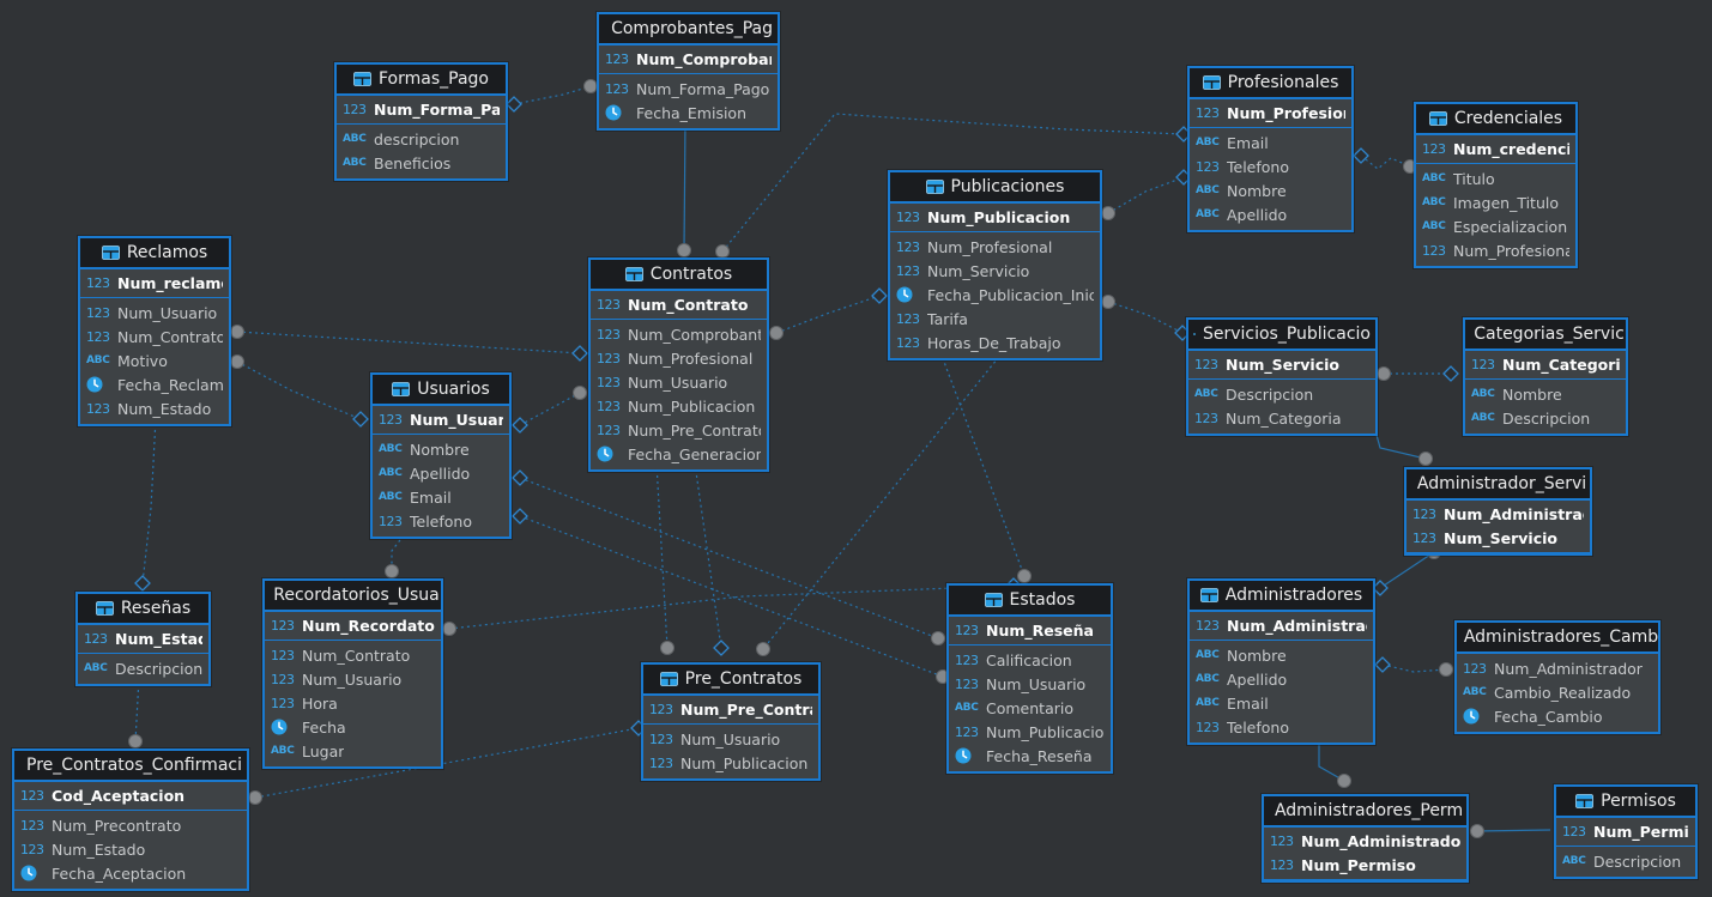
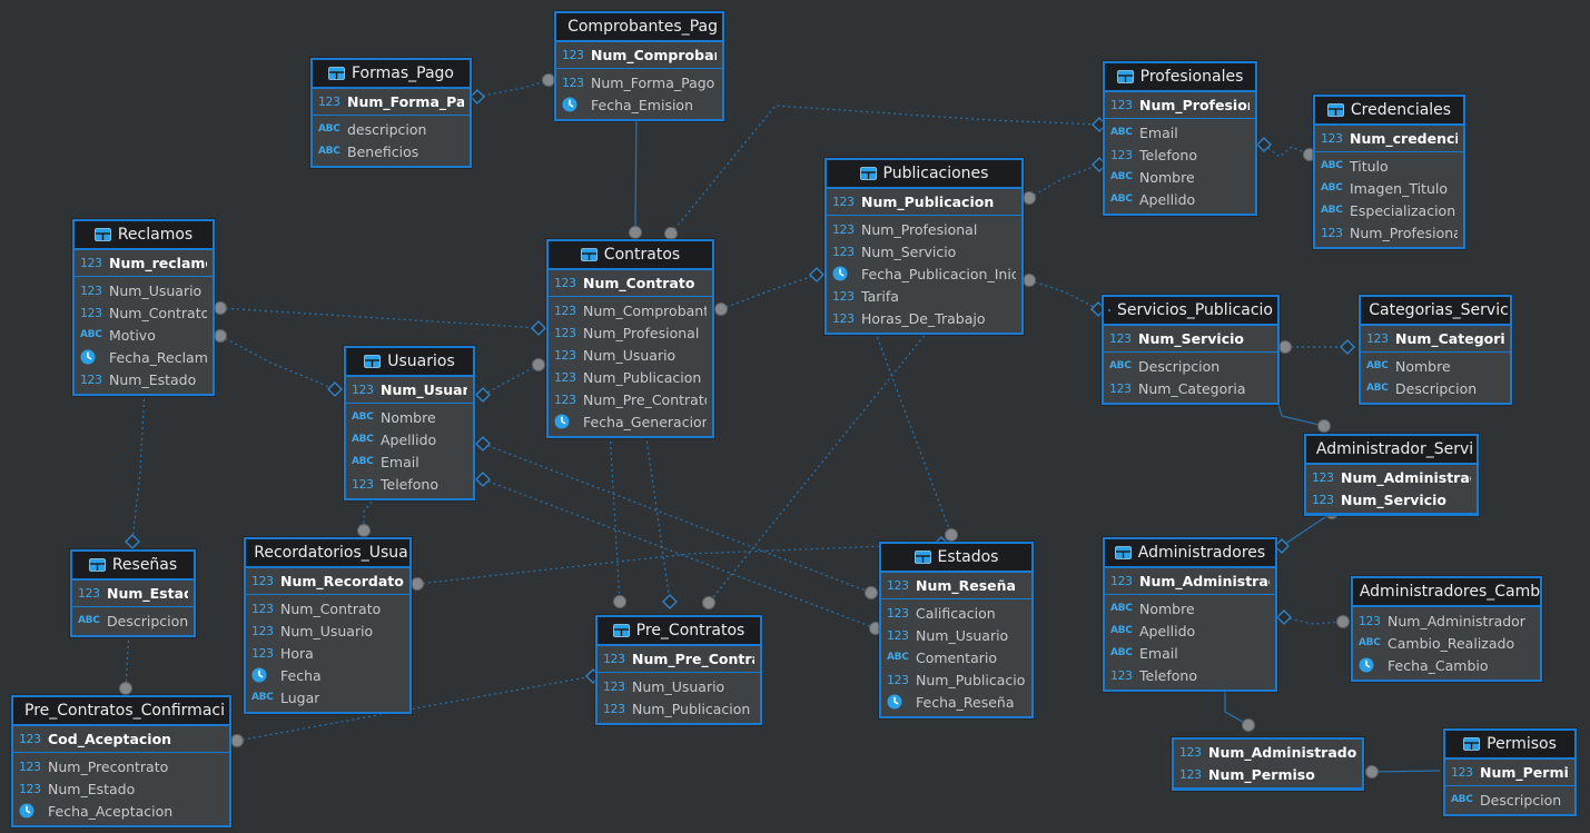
  Comprobantes_Pag
  123
  Num_Comproba
  123
  Num_Forma_Pago
  Fecha_Emision
  Formas_Pago
  123
  Num_Forma_Pa
  ABC
  descripcion
  ABC
  Beneficios
  Profesionales
  123
  Num_Profesio
  ABC
  Email
  123
  Telefono
  ABC
  Nombre
  ABC
  Apellido
  Credenciales
  123
  Num_credenci
  ABC
  Titulo
  ABC
  Imagen_Titulo
  ABC
  Especializacion
  123
  Num_Profesion
  Reclamos
  123
  Num_reclam
  123
  Num_Usuario
  123
  Num_Contrato
  ABC
  Motivo
  Fecha_Reclam
  123
  Num_Estado
  Publicaciones
  123
  Num_Publicacion
  123
  Num_Profesional
  123
  Num_Servicio
  Fecha_Publicacion_Inic
  123
  Tarifa
  123
  Horas_De_Trabajo
  Contratos
  123
  Num_Contrato
  123
  Num_Comprobant
  123
  Num_Profesional
  123
  Num_Usuario
  123
  Num_Publicacion
  123
  Num_Pre_Contrat
  Fecha_Generacion
  Usuarios
  123
  Num_Usuar
  ABC
  Nombre
  ABC
  Apellido
  ABC
  Email
  123
  Telefono
  Servicios_Publicacio
  123
  Num_Servicio
  ABC
  Descripcion
  123
  Num_Categoria
  Categorias_Servic
  123
  Num_Categori
  ABC
  Nombre
  ABC
  Descripcion
  Administrador_Servi
  123
  Num_Administra
  123
  Num_Servicio
  Reseñas
  123
  Num_Esta
  ABC
  Descripcion
  Recordatorios_Usua
  123
  Num_Recordato
  123
  Num_Contrato
  123
  Num_Usuario
  123
  Hora
  Fecha
  ABC
  Lugar
  Pre_Contratos
  123
  Num_Pre_Contr
  123
  Num_Usuario
  123
  Num_Publicacion
  Estados
  123
  Num_Reseña
  123
  Calificacion
  123
  Num_Usuario
  ABC
  Comentario
  123
  Num_Publicacio
  Fecha_Reseña
  Administradores
  123
  Num_Administra
  ABC
  Nombre
  ABC
  Apellido
  ABC
  Email
  123
  Telefono
  Administradores_Camb
  123
  Num_Administrador
  ABC
  Cambio_Realizado
  Fecha_Cambio
  Pre_Contratos_Confirmaci
  123
  Cod_Aceptacion
  123
  Num_Precontrato
  123
  Num_Estado
  Fecha_Aceptacion
- Administradores_Perm
  123
  Num_Administrado
  123
  Num_Permiso
  Permisos
  123
  Num_Permi
  ABC
  Descripcion
